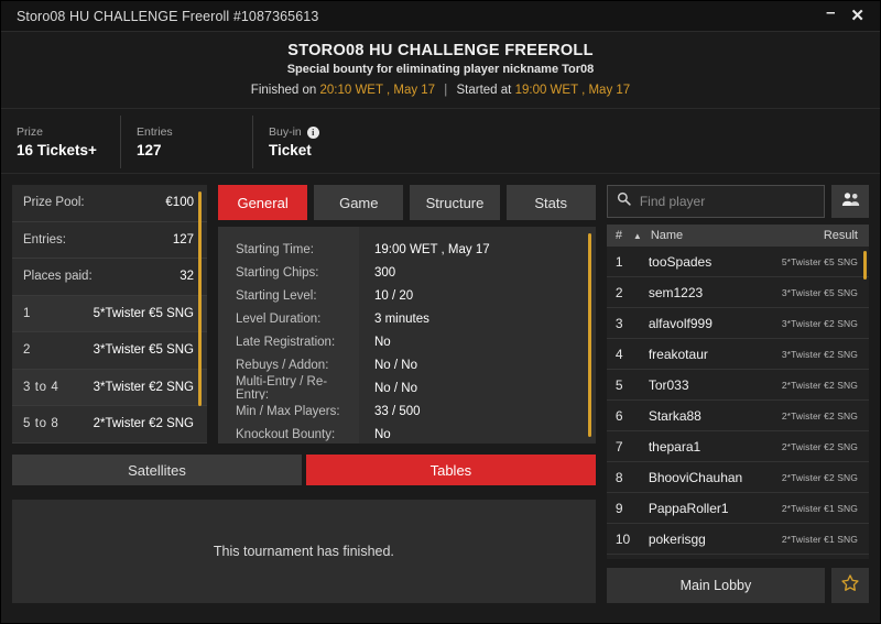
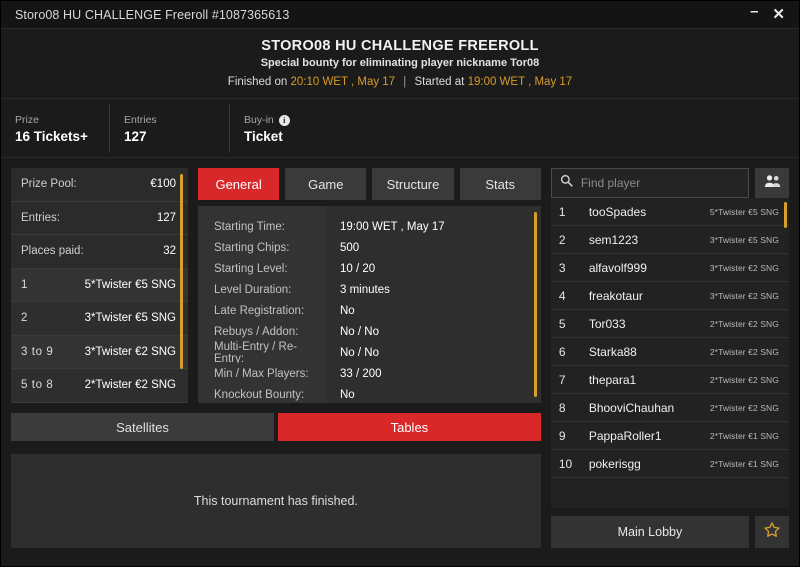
  Storo08 HU CHALLENGE Freeroll #1087365613
  –
  ✕
  STORO08 HU CHALLENGE FREEROLL
  Special bounty for eliminating player nickname Tor08
  Finished on 20:10 WET , May 17 | Started at 19:00 WET , May 17
  Prize
  16 Tickets+
  Entries
  127
  Buy-in
  i
  Ticket
  Prize Pool:
  €100
  Entries:
  127
  Places paid:
  32
  1
  5*Twister €5 SNG
  2
  3*Twister €5 SNG
- 3 to 4
+ 3 to 9
  3*Twister €2 SNG
  5 to 8
  2*Twister €2 SNG
  General
  Game
  Structure
  Stats
  Starting Time:
  19:00 WET , May 17
  Starting Chips:
- 300
+ 500
  Starting Level:
  10 / 20
  Level Duration:
  3 minutes
  Late Registration:
  No
  Rebuys / Addon:
  No / No
  Multi-Entry / Re-Entry:
  No / No
  Min / Max Players:
- 33 / 500
+ 33 / 200
  Knockout Bounty:
  No
  Satellites
  Tables
  This tournament has finished.
  Find player
- #
- ▲
- Name
- Result
  1
  tooSpades
  5*Twister €5 SNG
  2
  sem1223
  3*Twister €5 SNG
  3
  alfavolf999
  3*Twister €2 SNG
  4
  freakotaur
  3*Twister €2 SNG
  5
  Tor033
  2*Twister €2 SNG
  6
  Starka88
  2*Twister €2 SNG
  7
  thepara1
  2*Twister €2 SNG
  8
  BhooviChauhan
  2*Twister €2 SNG
  9
  PappaRoller1
  2*Twister €1 SNG
  10
  pokerisgg
  2*Twister €1 SNG
  Main Lobby
